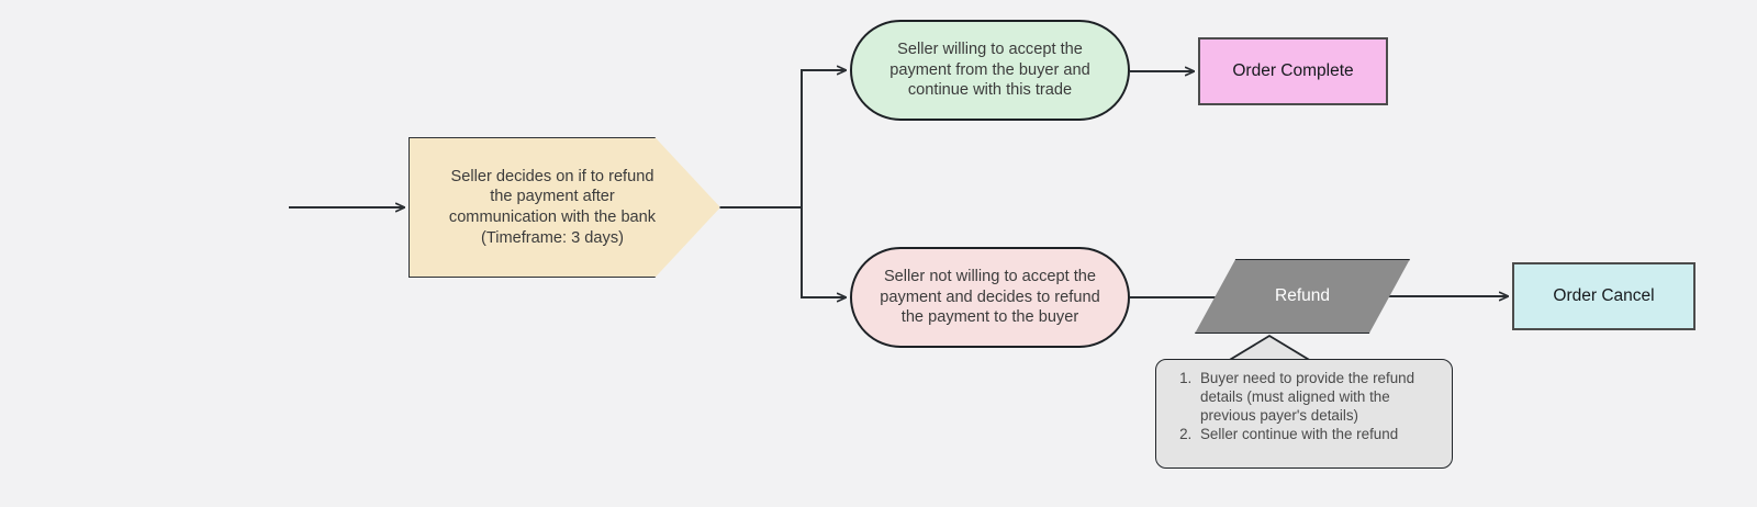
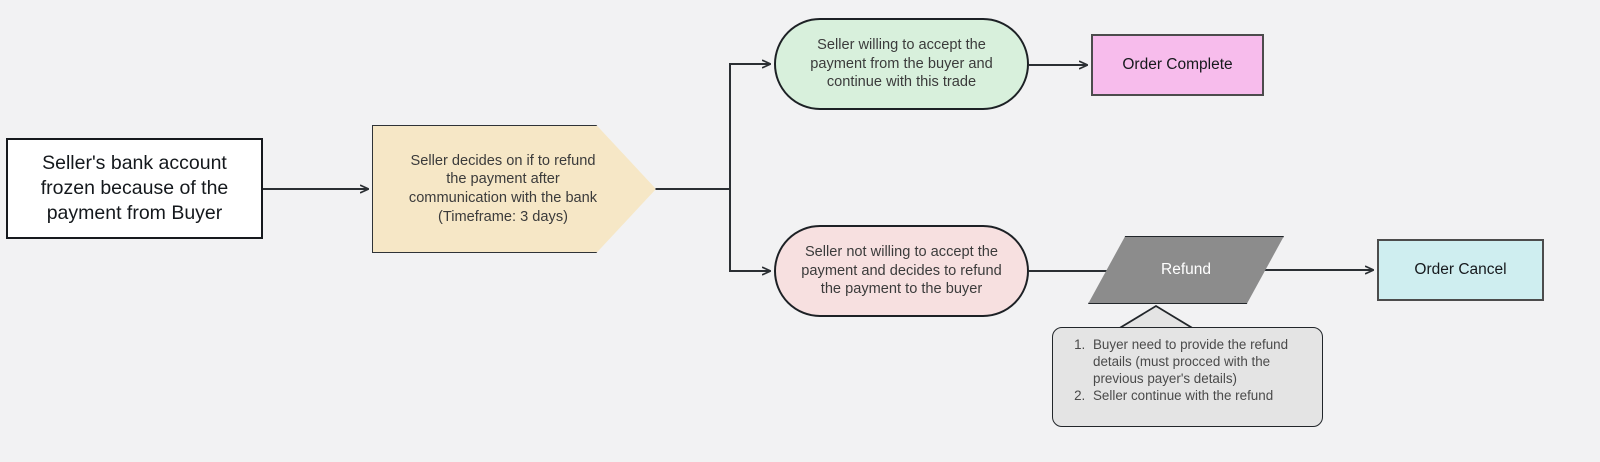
+ Seller's bank account
+ frozen because of the
+ payment from Buyer
  Seller decides on if to refund
  the payment after
  communication with the bank
  (Timeframe: 3 days)
  Seller willing to accept the
  payment from the buyer and
  continue with this trade
  Seller not willing to accept the
  payment and decides to refund
  the payment to the buyer
  Order Complete
  Refund
  Order Cancel
- Buyer need to provide the refund details (must aligned with the previous payer's details)
+ Buyer need to provide the refund details (must procced with the previous payer's details)
  Seller continue with the refund
